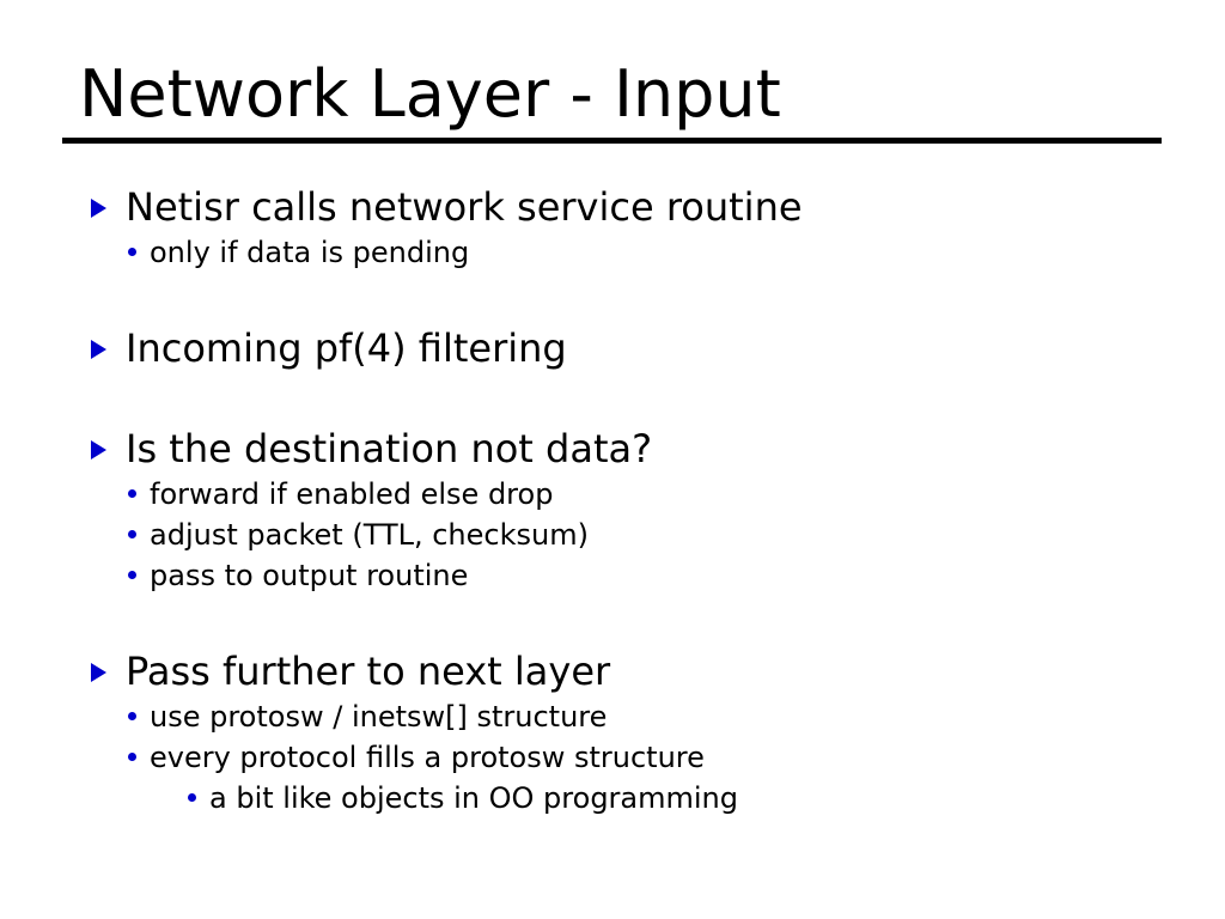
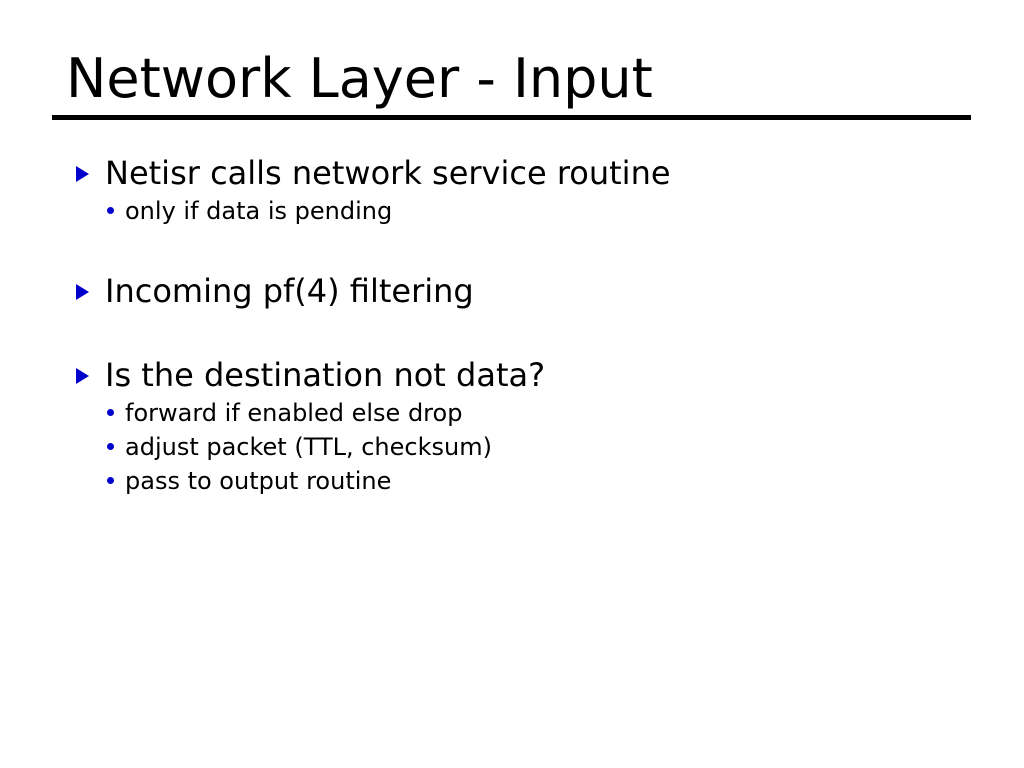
  Network Layer - Input
  Netisr calls network service routine
  only if data is pending
  Incoming pf(4) filtering
  Is the destination not data?
  forward if enabled else drop
  adjust packet (TTL, checksum)
  pass to output routine
- Pass further to next layer
- use protosw / inetsw[] structure
- every protocol fills a protosw structure
- a bit like objects in OO programming
